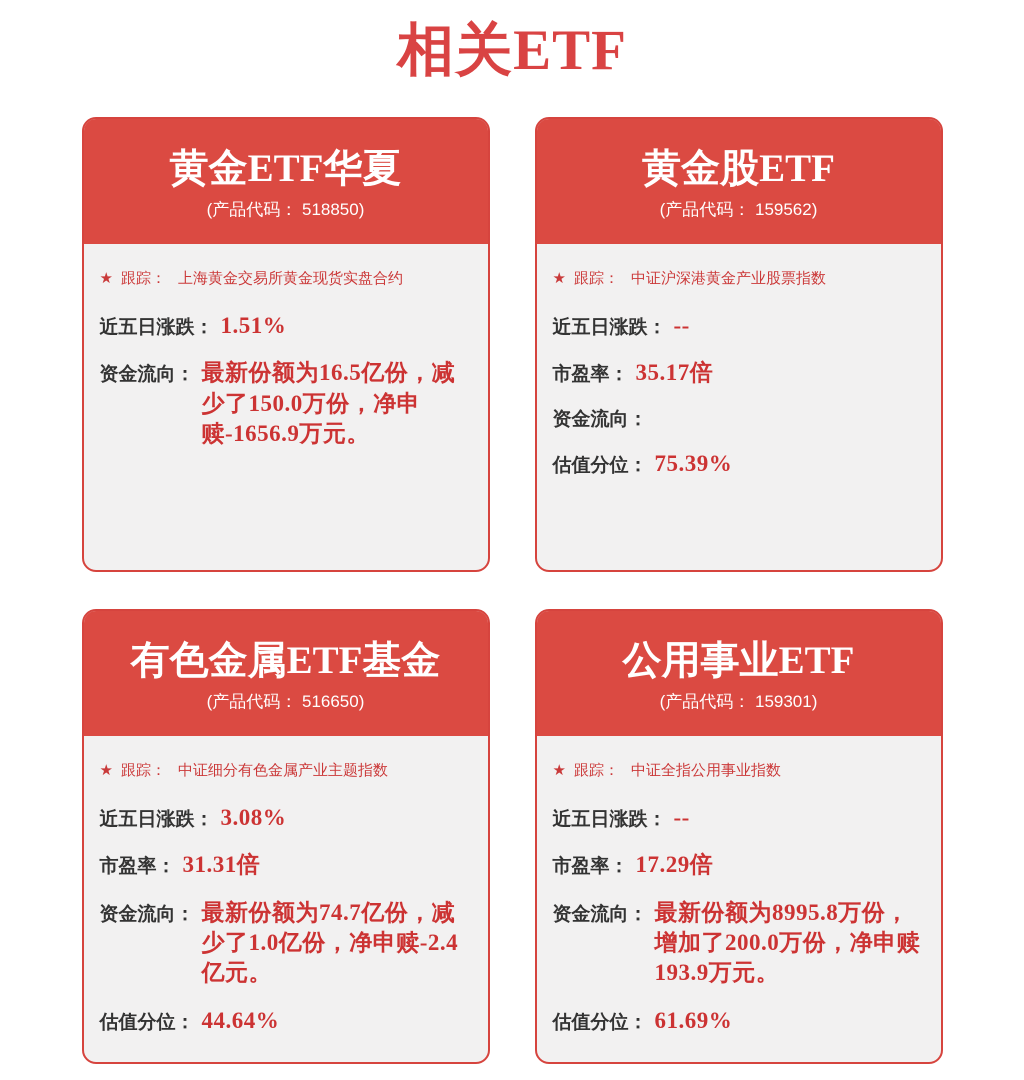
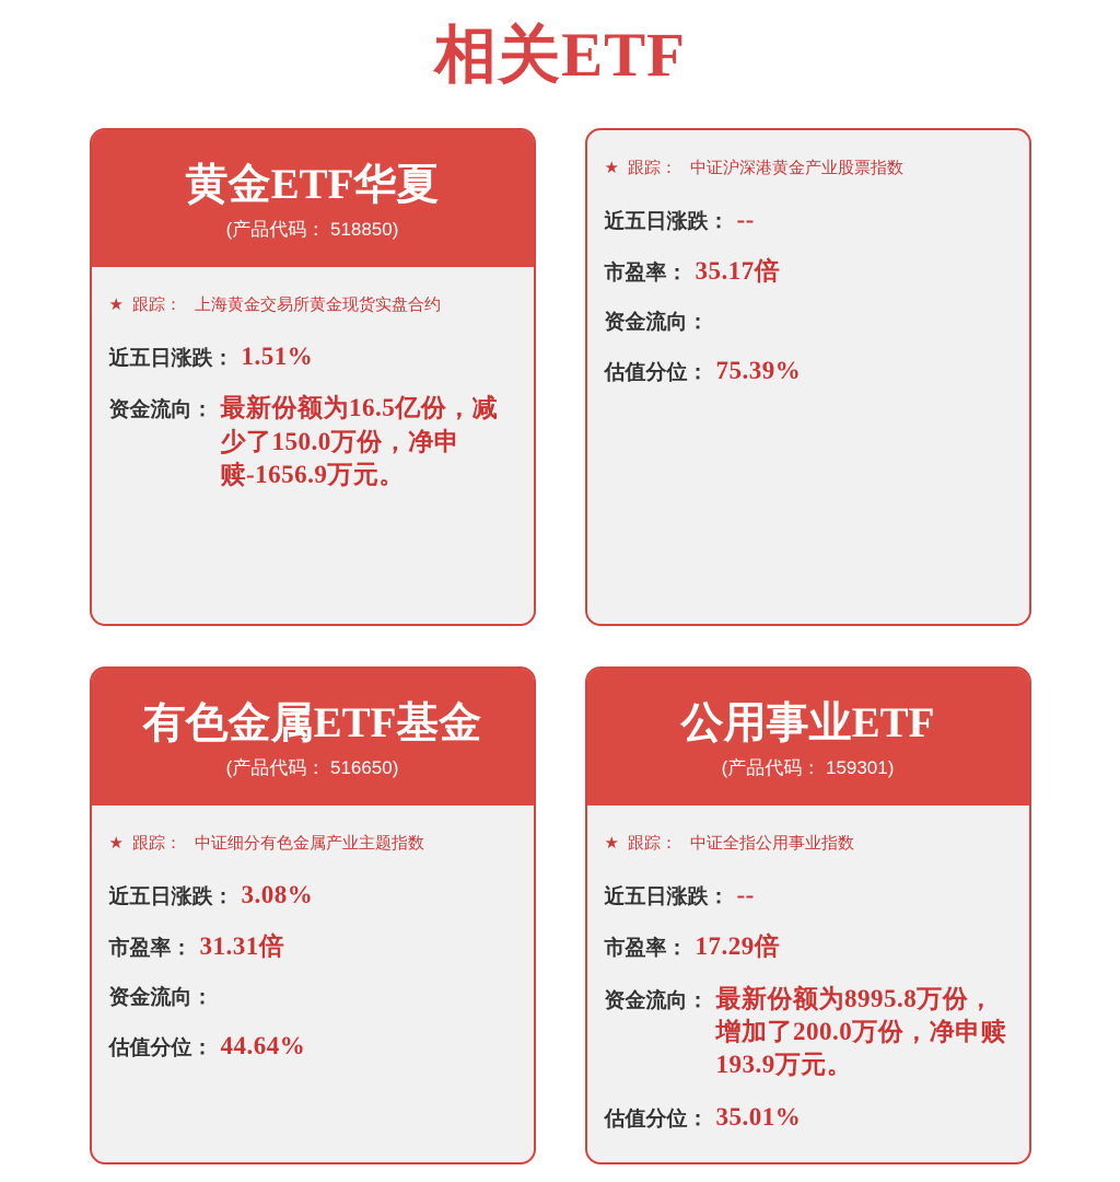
  相关ETF
  黄金ETF华夏
  (产品代码： 518850)
  ★
  跟踪：
  上海黄金交易所黄金现货实盘合约
  近五日涨跌：
  1.51%
  资金流向：
  最新份额为16.5亿份，减少了150.0万份，净申赎-1656.9万元。
- 黄金股ETF
- (产品代码： 159562)
  ★
  跟踪：
  中证沪深港黄金产业股票指数
  近五日涨跌：
  --
  市盈率：
  35.17倍
  资金流向：
  估值分位：
  75.39%
  有色金属ETF基金
  (产品代码： 516650)
  ★
  跟踪：
  中证细分有色金属产业主题指数
  近五日涨跌：
  3.08%
  市盈率：
  31.31倍
  资金流向：
- 最新份额为74.7亿份，减少了1.0亿份，净申赎-2.4亿元。
  估值分位：
  44.64%
  公用事业ETF
  (产品代码： 159301)
  ★
  跟踪：
  中证全指公用事业指数
  近五日涨跌：
  --
  市盈率：
  17.29倍
  资金流向：
  最新份额为8995.8万份，增加了200.0万份，净申赎193.9万元。
  估值分位：
- 61.69%
+ 35.01%
